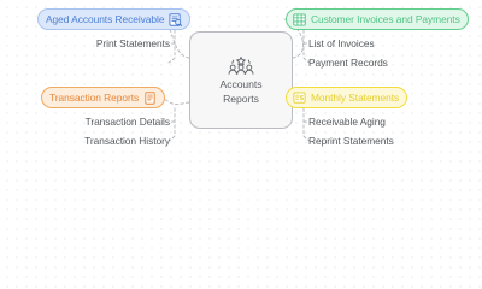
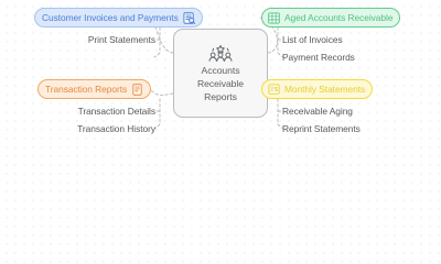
  Accounts
+ Receivable
  Reports
- Aged Accounts Receivable
+ Customer Invoices and Payments
  Print Statements
  Transaction Reports
  Transaction Details
  Transaction History
- Customer Invoices and Payments
+ Aged Accounts Receivable
  List of Invoices
  Payment Records
  Monthly Statements
  Receivable Aging
  Reprint Statements
